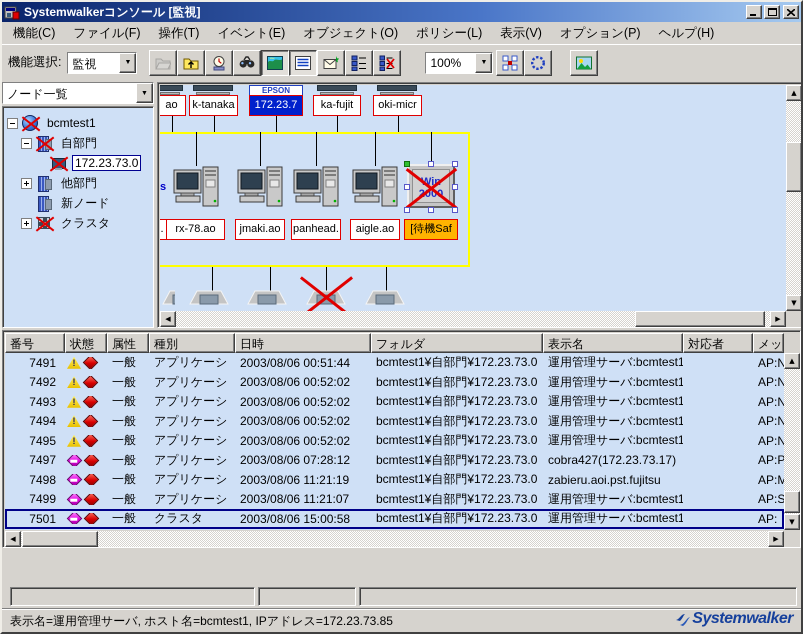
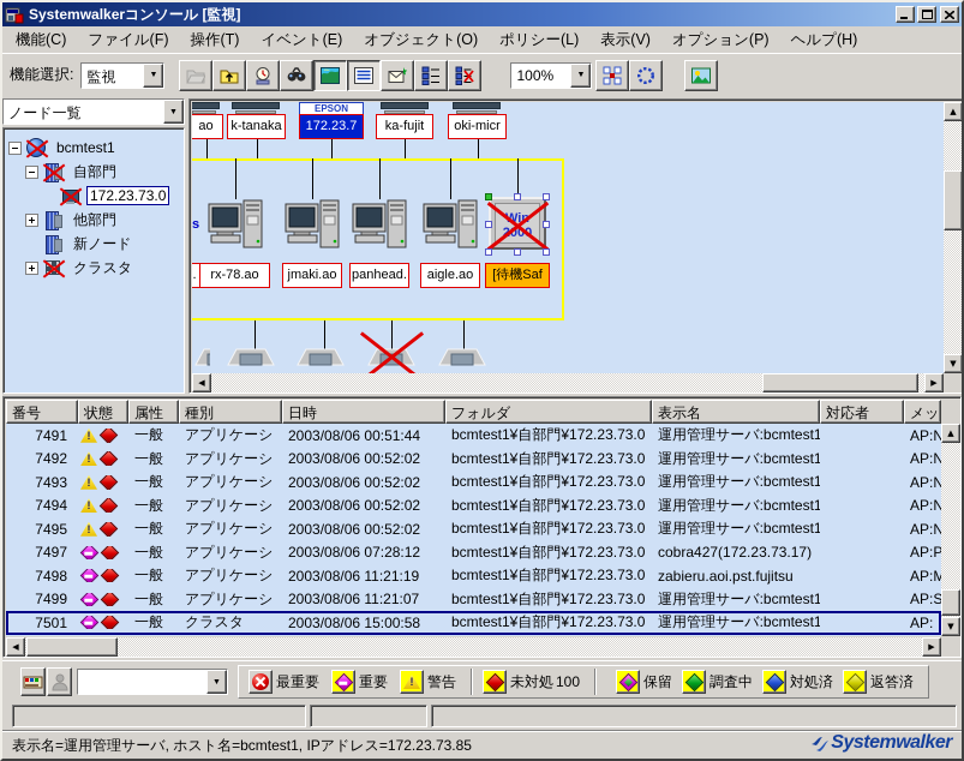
  Systemwalkerコンソール [監視]
  機能(C)
  ファイル(F)
  操作(T)
  イベント(E)
  オブジェクト(O)
  ポリシー(L)
  表示(V)
  オプション(P)
  ヘルプ(H)
  機能選択:
  監視
  100%
  ノード一覧
  bcmtest1
  自部門
  172.23.73.0
  他部門
  新ノード
  クラスタ
  EPSON
  ao
  k-tanaka
  172.23.7
  ka-fujit
  oki-micr
  .
  rx-78.ao
  jmaki.ao
  panhead.
  aigle.ao
  [待機Saf
  s
  ▲
  ▼
  ◀
  ▶
  番号
  状態
  属性
  種別
  日時
  フォルダ
  表示名
  対応者
  メッ
  7491
  一般
  アプリケーシ
  2003/08/06 00:51:44
  bcmtest1¥自部門¥172.23.73.0
  運用管理サーバ:bcmtest1
  AP:N
  7492
  一般
  アプリケーシ
  2003/08/06 00:52:02
  bcmtest1¥自部門¥172.23.73.0
  運用管理サーバ:bcmtest1
  AP:N
  7493
  一般
  アプリケーシ
  2003/08/06 00:52:02
  bcmtest1¥自部門¥172.23.73.0
  運用管理サーバ:bcmtest1
  AP:N
  7494
  一般
  アプリケーシ
  2003/08/06 00:52:02
  bcmtest1¥自部門¥172.23.73.0
  運用管理サーバ:bcmtest1
  AP:N
  7495
  一般
  アプリケーシ
  2003/08/06 00:52:02
  bcmtest1¥自部門¥172.23.73.0
  運用管理サーバ:bcmtest1
  AP:N
  7497
  一般
  アプリケーシ
  2003/08/06 07:28:12
  bcmtest1¥自部門¥172.23.73.0
  cobra427(172.23.73.17)
  AP:P
  7498
  一般
  アプリケーシ
  2003/08/06 11:21:19
  bcmtest1¥自部門¥172.23.73.0
  zabieru.aoi.pst.fujitsu
  AP:M
  7499
  一般
  アプリケーシ
  2003/08/06 11:21:07
  bcmtest1¥自部門¥172.23.73.0
  運用管理サーバ:bcmtest1
  AP:S
  7501
  一般
  クラスタ
  2003/08/06 15:00:58
  bcmtest1¥自部門¥172.23.73.0
  運用管理サーバ:bcmtest1
  AP:
  ▲
  ▼
  ◀
  ▶
+ 最重要
+ 重要
+ 警告
+ 未対処
+ 100
+ 保留
+ 調査中
+ 対処済
+ 返答済
  表示名=運用管理サーバ, ホスト名=bcmtest1, IPアドレス=172.23.73.85
  Systemwalker
